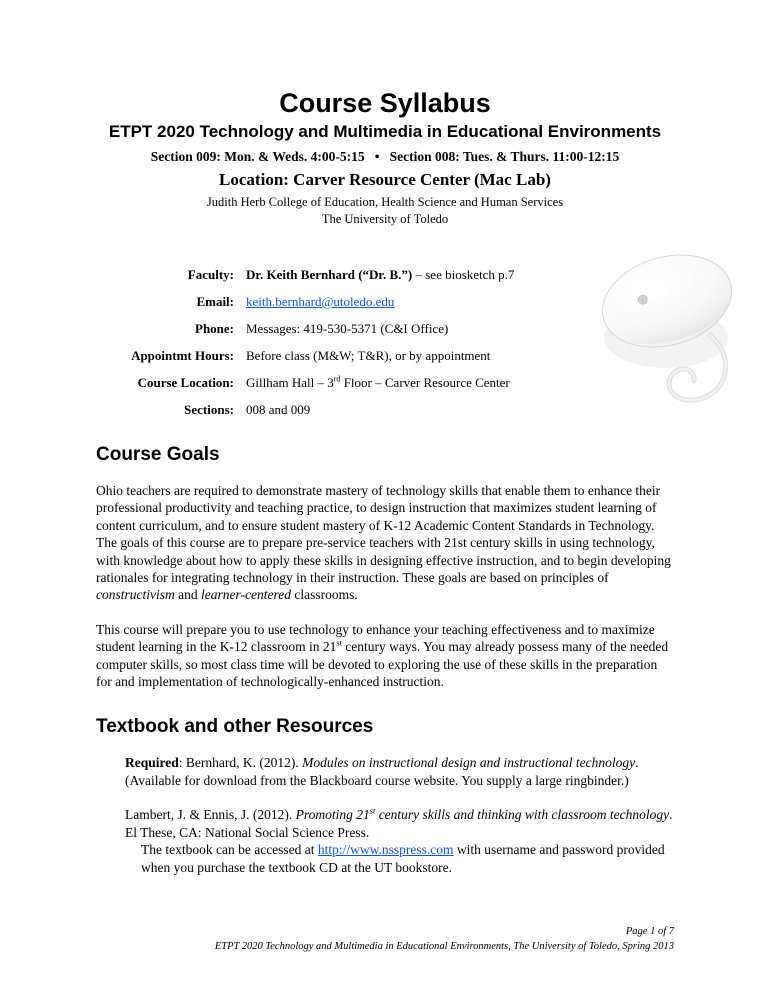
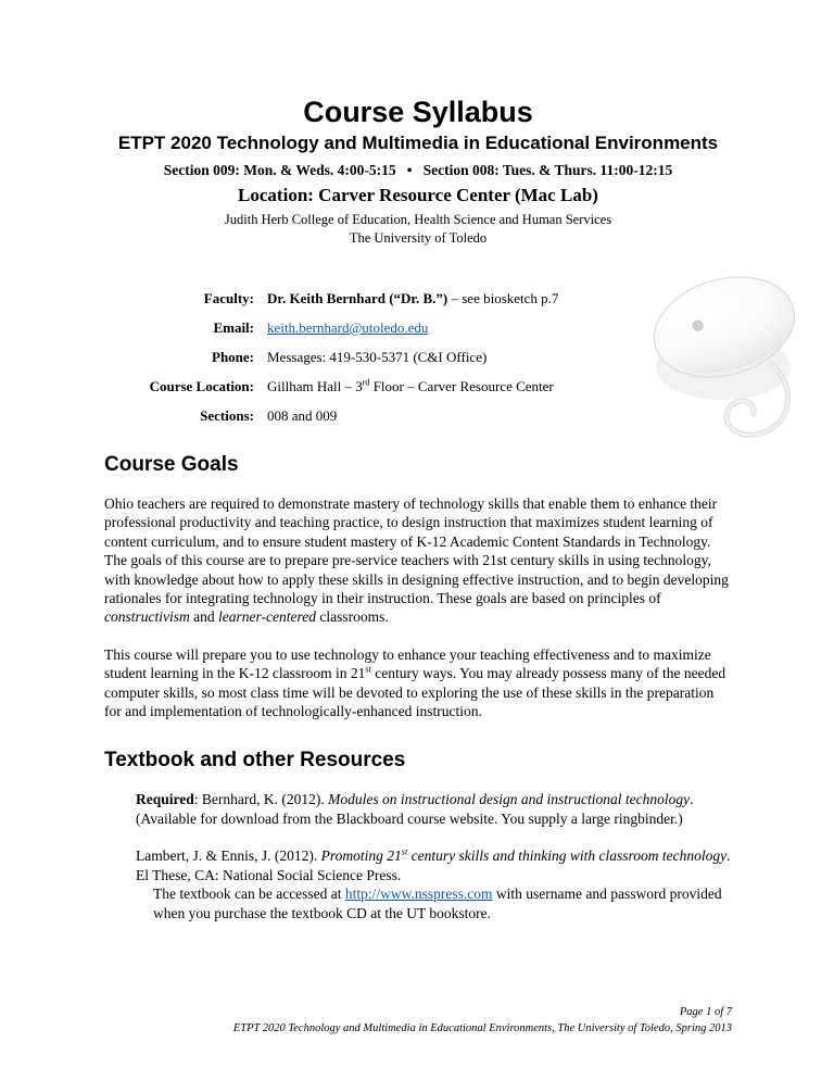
  Course Syllabus
  ETPT 2020 Technology and Multimedia in Educational Environments
  Section 009: Mon. & Weds. 4:00-5:15 • Section 008: Tues. & Thurs. 11:00-12:15
  Location: Carver Resource Center (Mac Lab)
  Judith Herb College of Education, Health Science and Human Services
  The University of Toledo
  Faculty:
  Dr. Keith Bernhard (“Dr. B.”) – see biosketch p.7
  Email:
  keith.bernhard@utoledo.edu
  Phone:
  Messages: 419-530-5371 (C&I Office)
- Appointmt Hours:
- Before class (M&W; T&R), or by appointment
  Course Location:
  Gillham Hall – 3rd Floor – Carver Resource Center
  Sections:
  008 and 009
  Course Goals
  Ohio teachers are required to demonstrate mastery of technology skills that enable them to enhance their professional productivity and teaching practice, to design instruction that maximizes student learning of content curriculum, and to ensure student mastery of K-12 Academic Content Standards in Technology. The goals of this course are to prepare pre-service teachers with 21st century skills in using technology, with knowledge about how to apply these skills in designing effective instruction, and to begin developing rationales for integrating technology in their instruction. These goals are based on principles of constructivism and learner-centered classrooms.
  This course will prepare you to use technology to enhance your teaching effectiveness and to maximize student learning in the K-12 classroom in 21st century ways. You may already possess many of the needed computer skills, so most class time will be devoted to exploring the use of these skills in the preparation for and implementation of technologically-enhanced instruction.
  Textbook and other Resources
  Required: Bernhard, K. (2012). Modules on instructional design and instructional technology. (Available for download from the Blackboard course website. You supply a large ringbinder.)
  Lambert, J. & Ennis, J. (2012). Promoting 21st century skills and thinking with classroom technology. El These, CA: National Social Science Press.
  The textbook can be accessed at http://www.nsspress.com with username and password provided when you purchase the textbook CD at the UT bookstore.
  Page 1 of 7
  ETPT 2020 Technology and Multimedia in Educational Environments, The University of Toledo, Spring 2013
